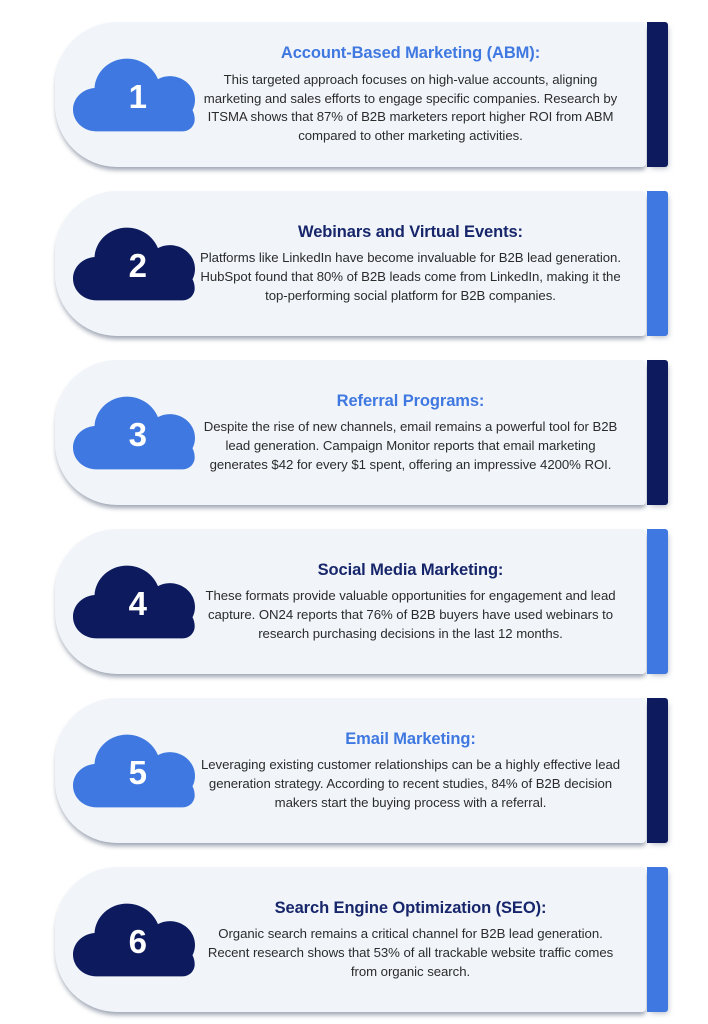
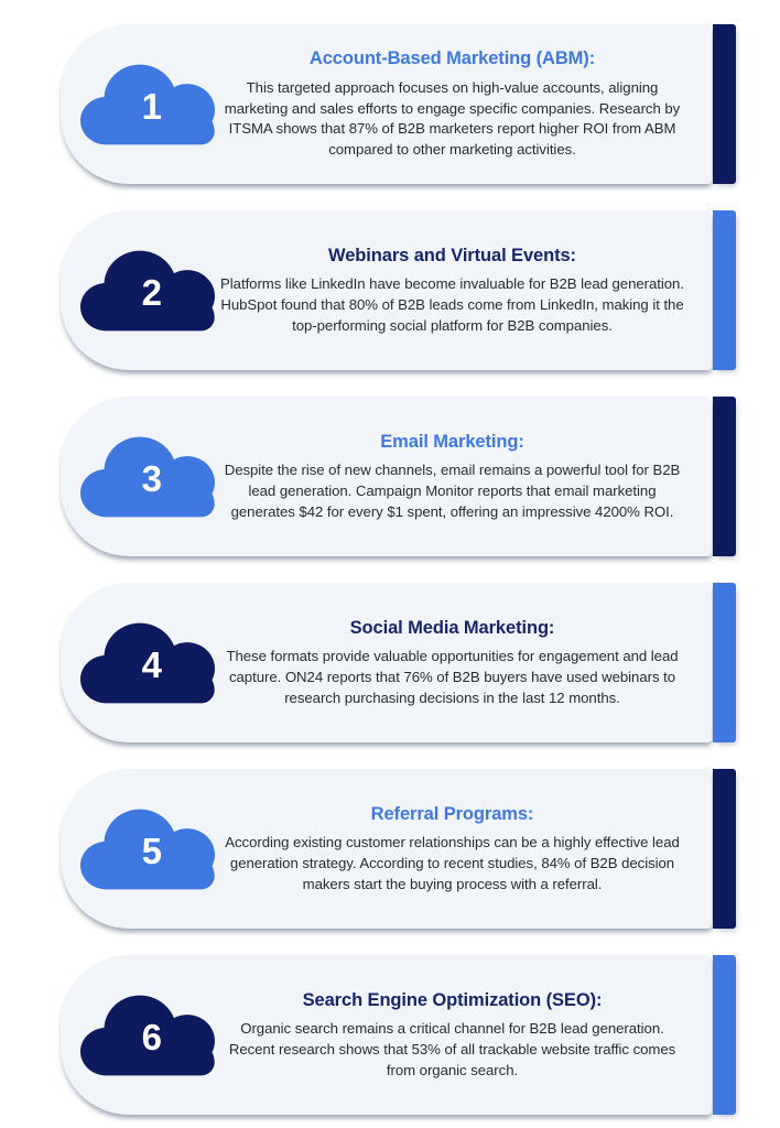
  1
  Account-Based Marketing (ABM):
  This targeted approach focuses on high-value accounts, aligning marketing and sales efforts to engage specific companies. Research by ITSMA shows that 87% of B2B marketers report higher ROI from ABM compared to other marketing activities.
  2
  Webinars and Virtual Events:
  Platforms like LinkedIn have become invaluable for B2B lead generation. HubSpot found that 80% of B2B leads come from LinkedIn, making it the top-performing social platform for B2B companies.
  3
- Referral Programs:
+ Email Marketing:
  Despite the rise of new channels, email remains a powerful tool for B2B lead generation. Campaign Monitor reports that email marketing generates $42 for every $1 spent, offering an impressive 4200% ROI.
  4
  Social Media Marketing:
  These formats provide valuable opportunities for engagement and lead capture. ON24 reports that 76% of B2B buyers have used webinars to research purchasing decisions in the last 12 months.
  5
- Email Marketing:
+ Referral Programs:
- Leveraging existing customer relationships can be a highly effective lead generation strategy. According to recent studies, 84% of B2B decision makers start the buying process with a referral.
+ According existing customer relationships can be a highly effective lead generation strategy. According to recent studies, 84% of B2B decision makers start the buying process with a referral.
  6
  Search Engine Optimization (SEO):
  Organic search remains a critical channel for B2B lead generation. Recent research shows that 53% of all trackable website traffic comes from organic search.
